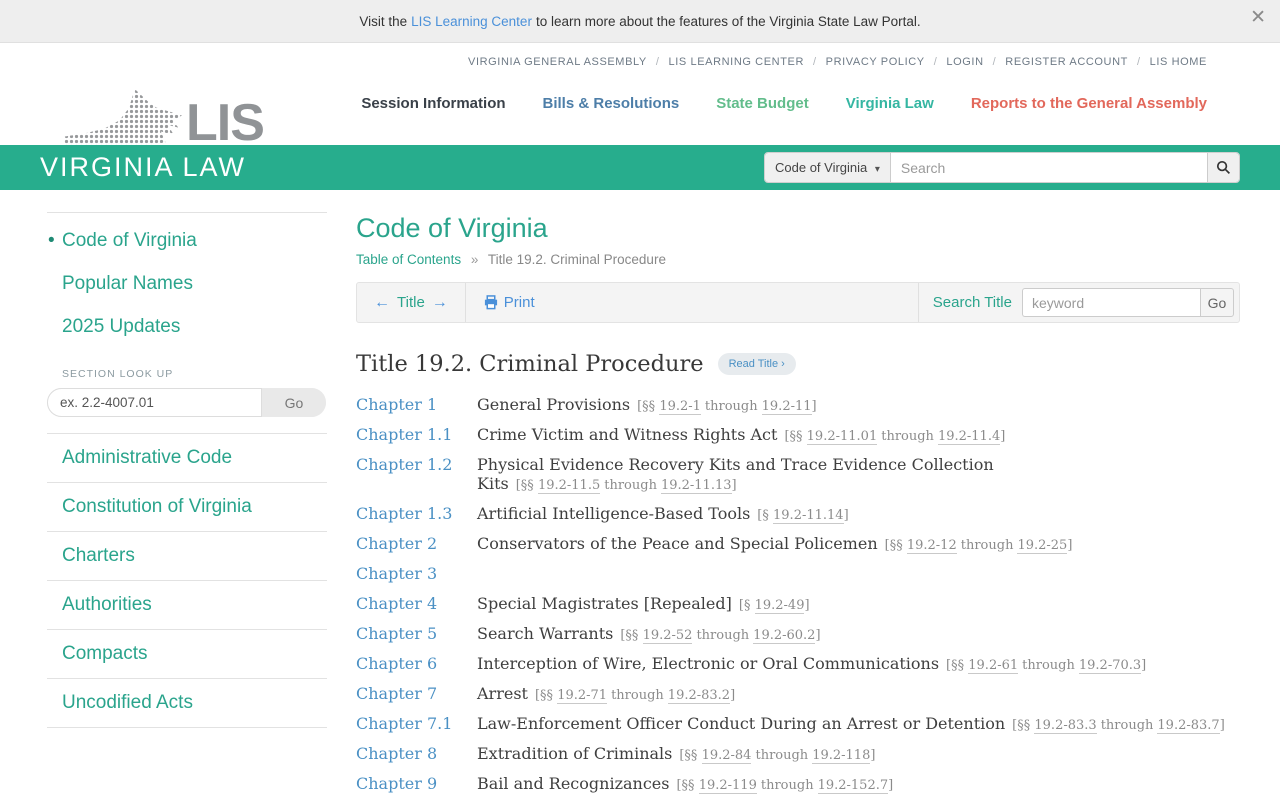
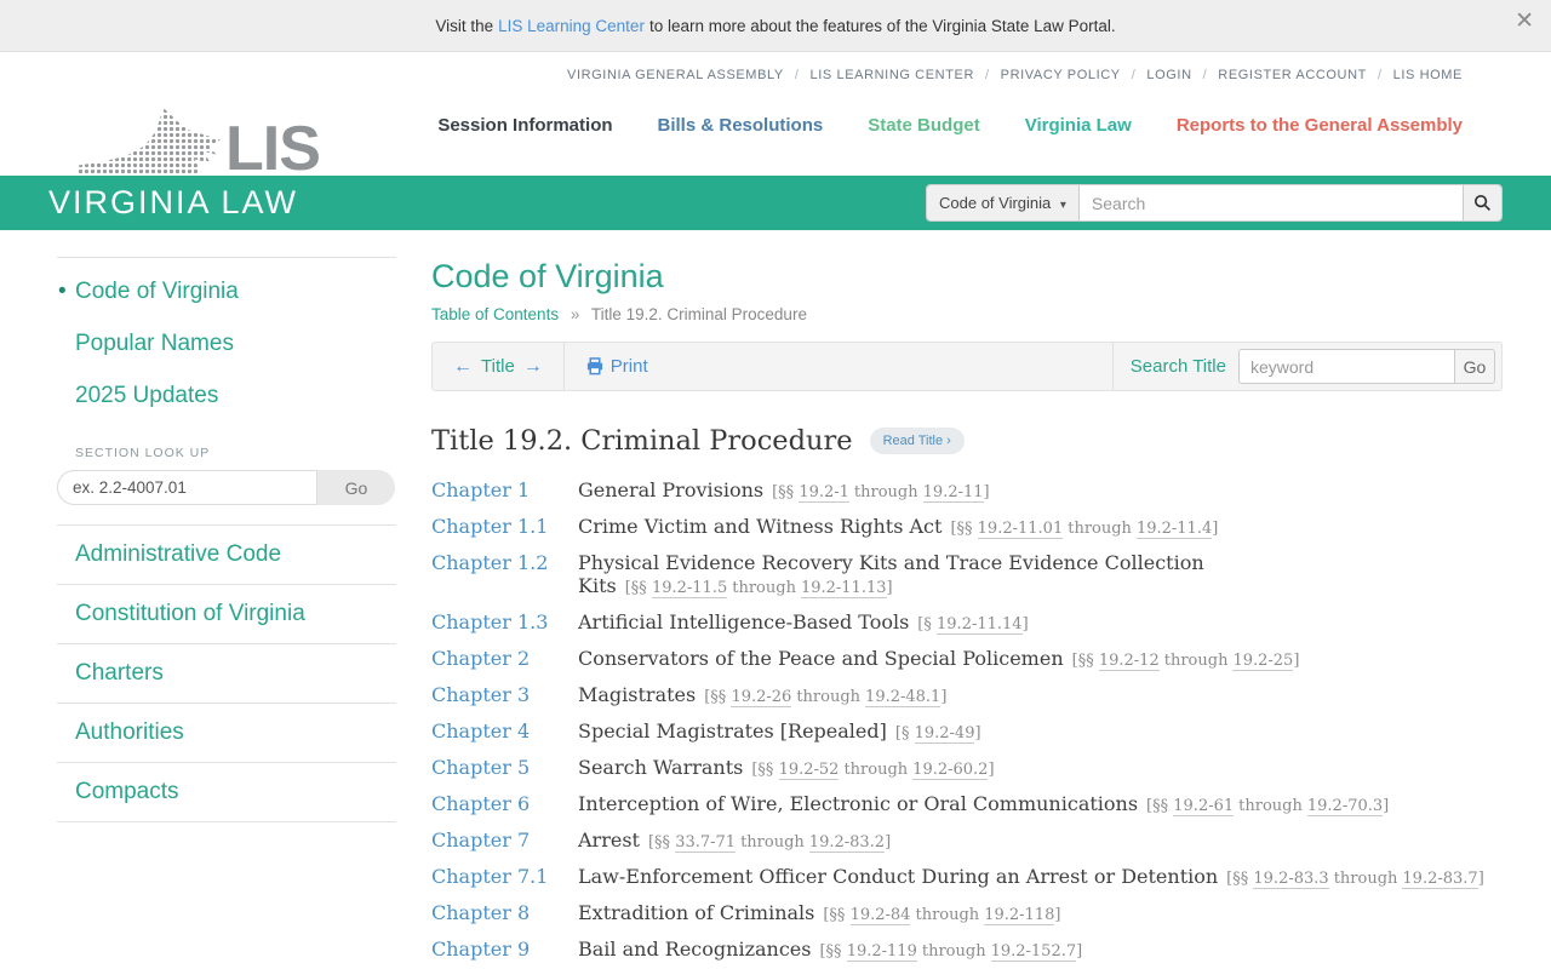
  Visit the
  LIS Learning Center
  to learn more about the features of the Virginia State Law Portal.
  ✕
  LIS
  VIRGINIA GENERAL ASSEMBLY
  LIS LEARNING CENTER
  PRIVACY POLICY
  LOGIN
  REGISTER ACCOUNT
  LIS HOME
  Session Information
  Bills & Resolutions
  State Budget
  Virginia Law
  Reports to the General Assembly
  VIRGINIA LAW
  Code of Virginia ▾
  Search
  •
  Code of Virginia
  Popular Names
  2025 Updates
  SECTION LOOK UP
  ex. 2.2-4007.01
  Go
  Administrative Code
  Constitution of Virginia
  Charters
  Authorities
  Compacts
- Uncodified Acts
  Code of Virginia
  Table of Contents » Title 19.2. Criminal Procedure
  ←
  Title
  →
  Print
  Search Title
  keyword
  Go
  Title 19.2. Criminal Procedure
  Read Title ›
  Chapter 1
  General Provisions [§§ 19.2-1 through 19.2-11]
  Chapter 1.1
  Crime Victim and Witness Rights Act [§§ 19.2-11.01 through 19.2-11.4]
  Chapter 1.2
  Physical Evidence Recovery Kits and Trace Evidence Collection Kits [§§ 19.2-11.5 through 19.2-11.13]
  Chapter 1.3
  Artificial Intelligence-Based Tools [§ 19.2-11.14]
  Chapter 2
  Conservators of the Peace and Special Policemen [§§ 19.2-12 through 19.2-25]
  Chapter 3
+ Magistrates [§§ 19.2-26 through 19.2-48.1]
  Chapter 4
  Special Magistrates [Repealed] [§ 19.2-49]
  Chapter 5
  Search Warrants [§§ 19.2-52 through 19.2-60.2]
  Chapter 6
  Interception of Wire, Electronic or Oral Communications [§§ 19.2-61 through 19.2-70.3]
  Chapter 7
- Arrest [§§ 19.2-71 through 19.2-83.2]
+ Arrest [§§ 33.7-71 through 19.2-83.2]
  Chapter 7.1
  Law-Enforcement Officer Conduct During an Arrest or Detention [§§ 19.2-83.3 through 19.2-83.7]
  Chapter 8
  Extradition of Criminals [§§ 19.2-84 through 19.2-118]
  Chapter 9
  Bail and Recognizances [§§ 19.2-119 through 19.2-152.7]
